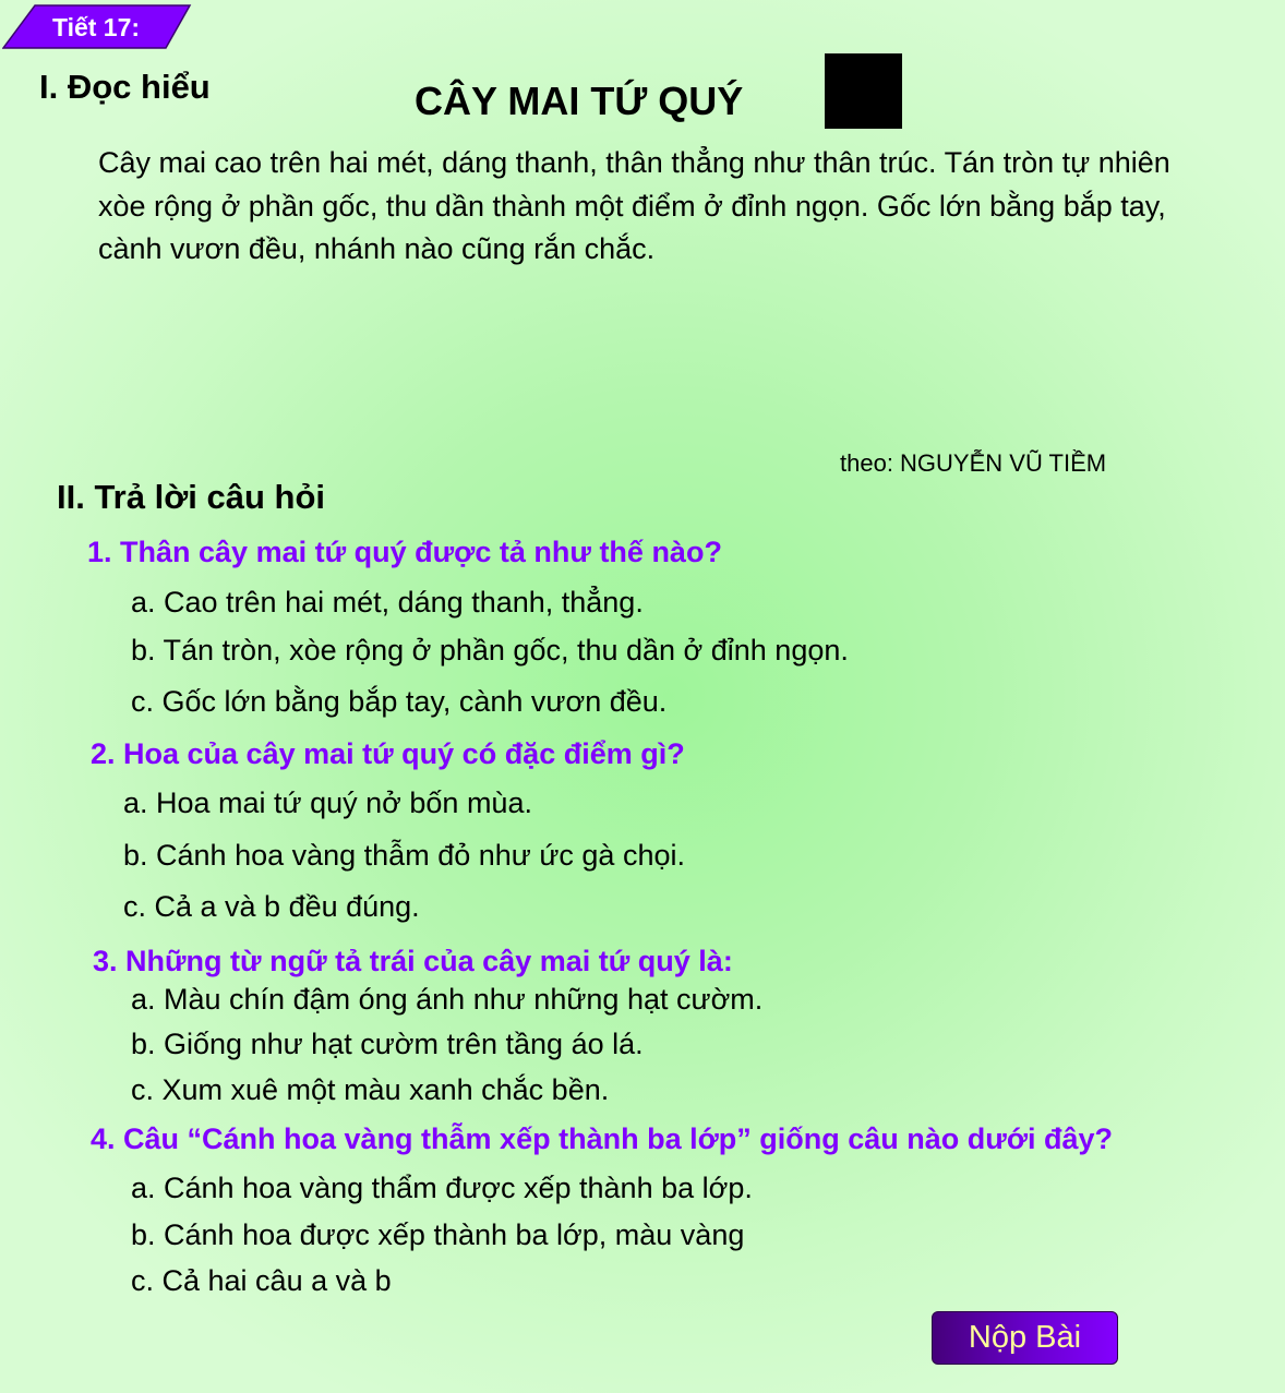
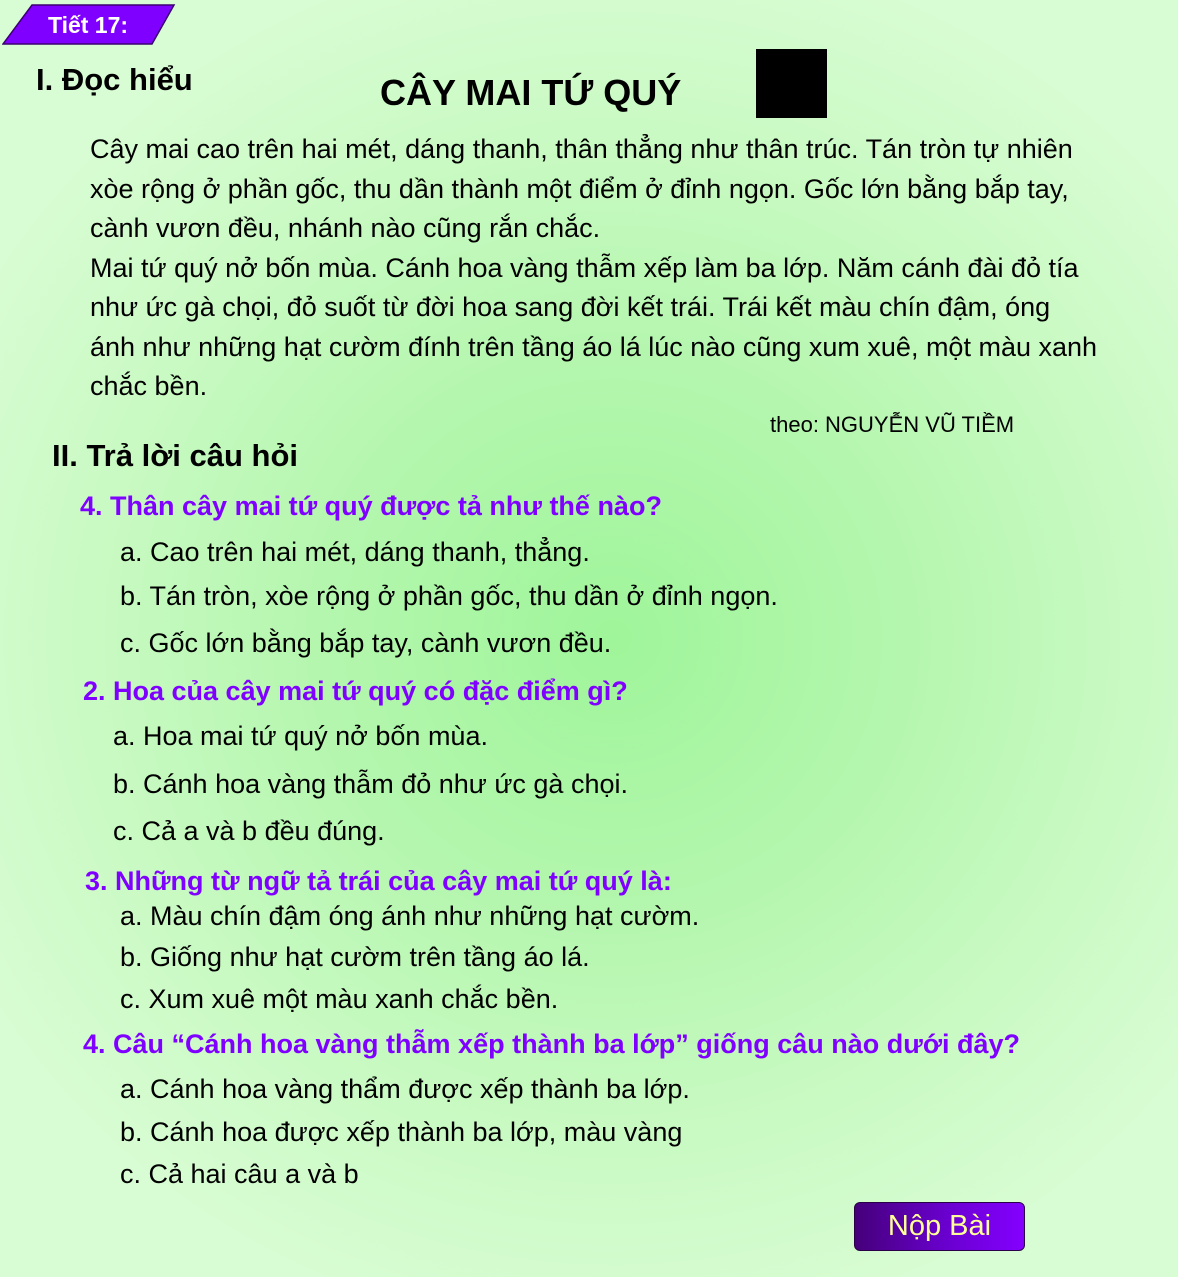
  Tiết 17:
  I. Đọc hiểu
  CÂY MAI TỨ QUÝ
  Cây mai cao trên hai mét, dáng thanh, thân thẳng như thân trúc. Tán tròn tự nhiên xòe rộng ở phần gốc, thu dần thành một điểm ở đỉnh ngọn. Gốc lớn bằng bắp tay, cành vươn đều, nhánh nào cũng rắn chắc.
+ Mai tứ quý nở bốn mùa. Cánh hoa vàng thẫm xếp làm ba lớp. Năm cánh đài đỏ tía như ức gà chọi, đỏ suốt từ đời hoa sang đời kết trái. Trái kết màu chín đậm, óng ánh như những hạt cườm đính trên tầng áo lá lúc nào cũng xum xuê, một màu xanh chắc bền.
  theo: NGUYỄN VŨ TIỀM
  II. Trả lời câu hỏi
- 1. Thân cây mai tứ quý được tả như thế nào?
+ 4. Thân cây mai tứ quý được tả như thế nào?
  a. Cao trên hai mét, dáng thanh, thẳng.
  b. Tán tròn, xòe rộng ở phần gốc, thu dần ở đỉnh ngọn.
  c. Gốc lớn bằng bắp tay, cành vươn đều.
  2. Hoa của cây mai tứ quý có đặc điểm gì?
  a. Hoa mai tứ quý nở bốn mùa.
  b. Cánh hoa vàng thẫm đỏ như ức gà chọi.
  c. Cả a và b đều đúng.
  3. Những từ ngữ tả trái của cây mai tứ quý là:
  a. Màu chín đậm óng ánh như những hạt cườm.
  b. Giống như hạt cườm trên tầng áo lá.
  c. Xum xuê một màu xanh chắc bền.
  4. Câu “Cánh hoa vàng thẫm xếp thành ba lớp” giống câu nào dưới đây?
  a. Cánh hoa vàng thẩm được xếp thành ba lớp.
  b. Cánh hoa được xếp thành ba lớp, màu vàng
  c. Cả hai câu a và b
  Nộp Bài
